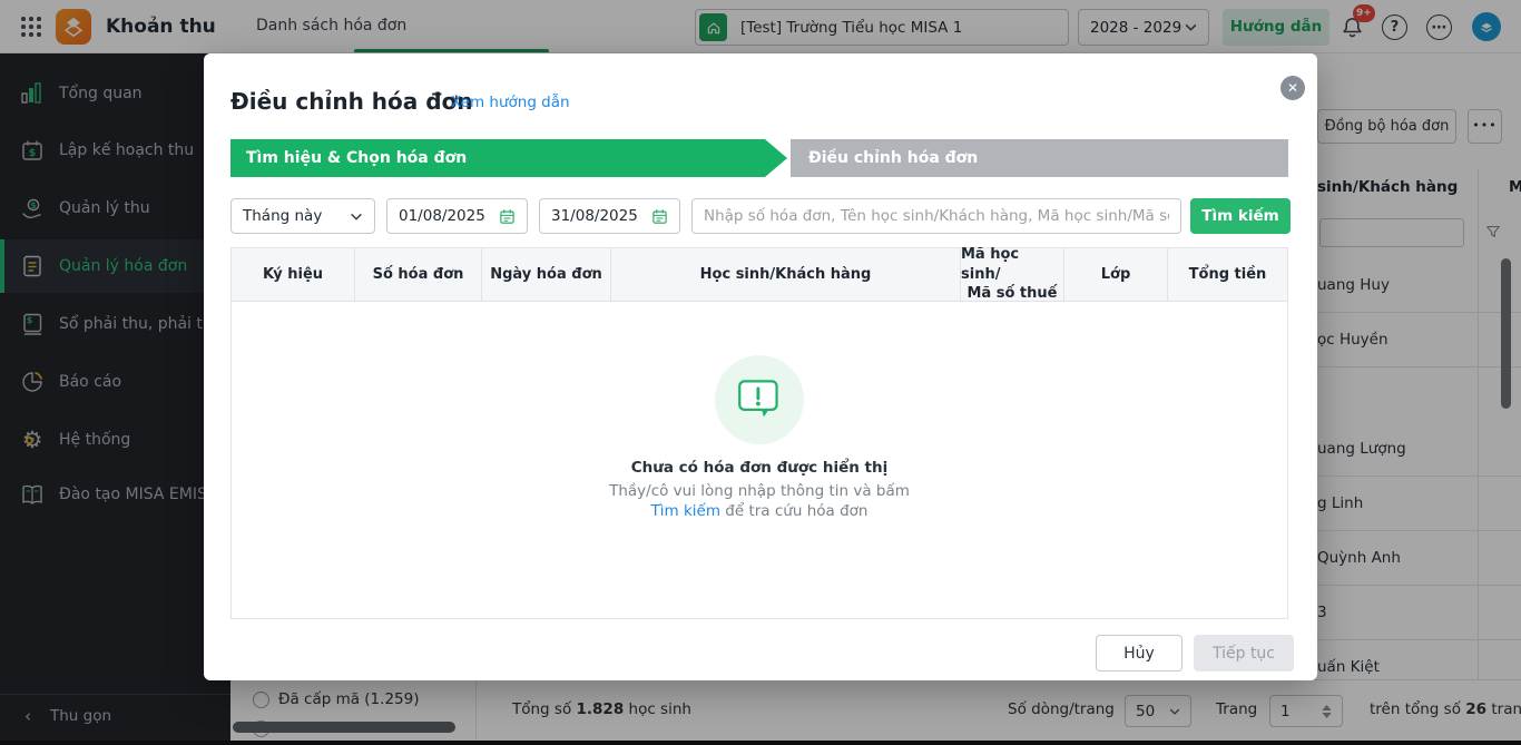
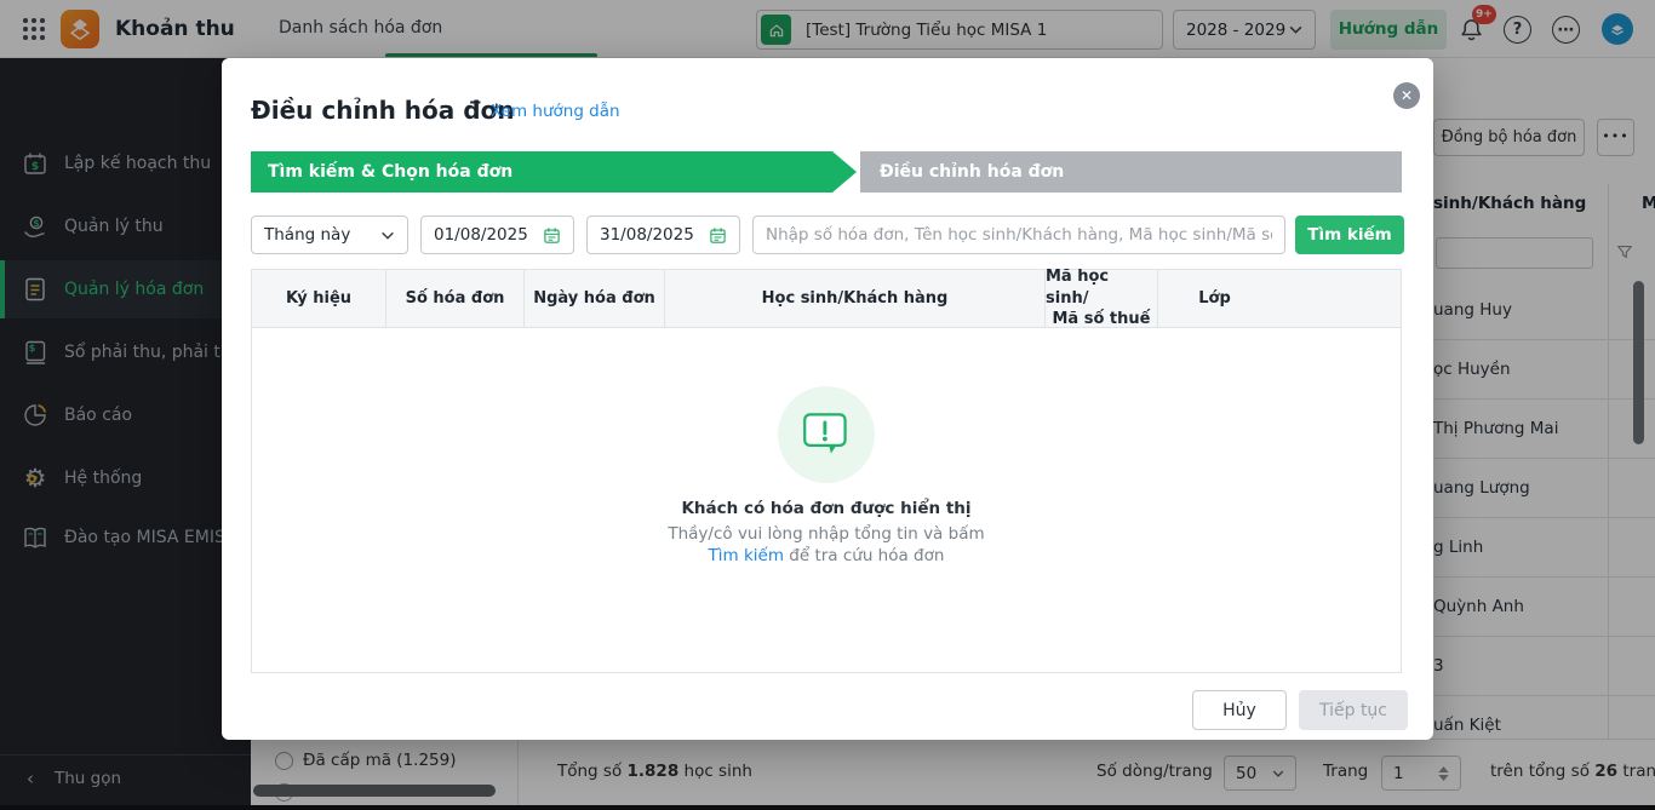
  Khoản thu
  Danh sách hóa đơn
  [Test] Trường Tiểu học MISA 1
  2028 - 2029
  Hướng dẫn
  9+
  ?
  ⋯
- Tổng quan
  $
  Lập kế hoạch thu
  $
  Quản lý thu
  Quản lý hóa đơn
  $
  Sổ phải thu, phải t
  Báo cáo
  ⚙
  Hệ thống
  Đào tạo MISA EMIS
  ‹
  Thu gọn
  Đồng bộ hóa đơn
  •••
  sinh/Khách hàng
  M
  uang Huy
  ọc Huyền
+ Thị Phương Mai
  uang Lượng
  g Linh
  Quỳnh Anh
  3
  uấn Kiệt
  Đã cấp mã (1.259)
  Tổng số 1.828 học sinh
  Số dòng/trang
  50
  Trang
  1
  trên tổng số 26 tran
  ✕
  Điều chỉnh hóa đơn
  Xem hướng dẫn
- Tìm hiệu & Chọn hóa đơn
+ Tìm kiếm & Chọn hóa đơn
  Điều chỉnh hóa đơn
  Tháng này
  01/08/2025
  31/08/2025
  Nhập số hóa đơn, Tên học sinh/Khách hàng, Mã học sinh/Mã s
  Tìm kiếm
  Ký hiệu
  Số hóa đơn
  Ngày hóa đơn
  Học sinh/Khách hàng
  Mã học sinh/
  Mã số thuế
  Lớp
- Tổng tiền
- Chưa có hóa đơn được hiển thị
+ Khách có hóa đơn được hiển thị
- Thầy/cô vui lòng nhập thông tin và bấm
+ Thầy/cô vui lòng nhập tổng tin và bấm
  Tìm kiếm để tra cứu hóa đơn
  Hủy
  Tiếp tục
